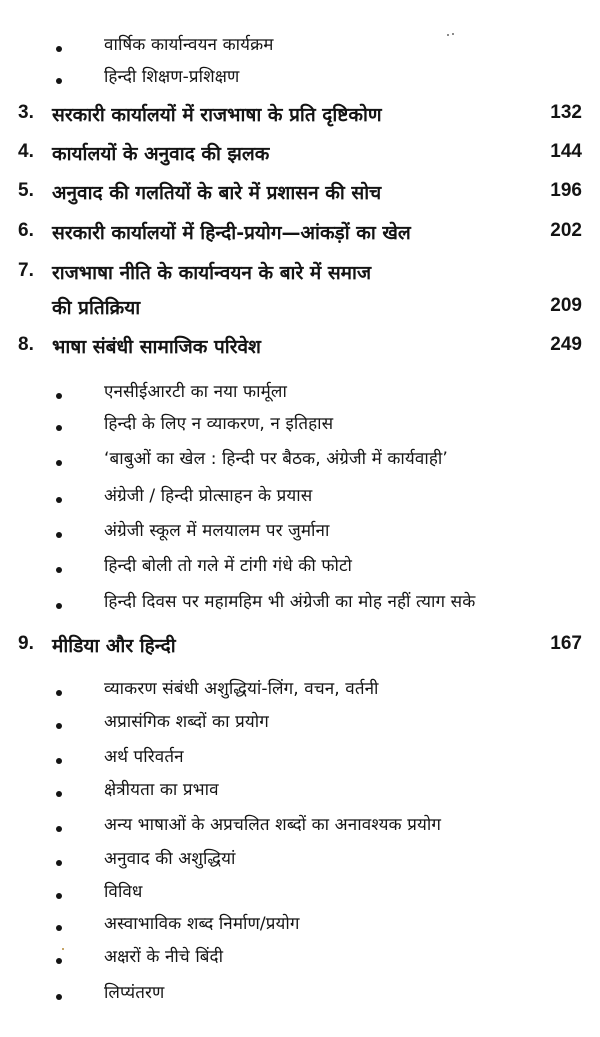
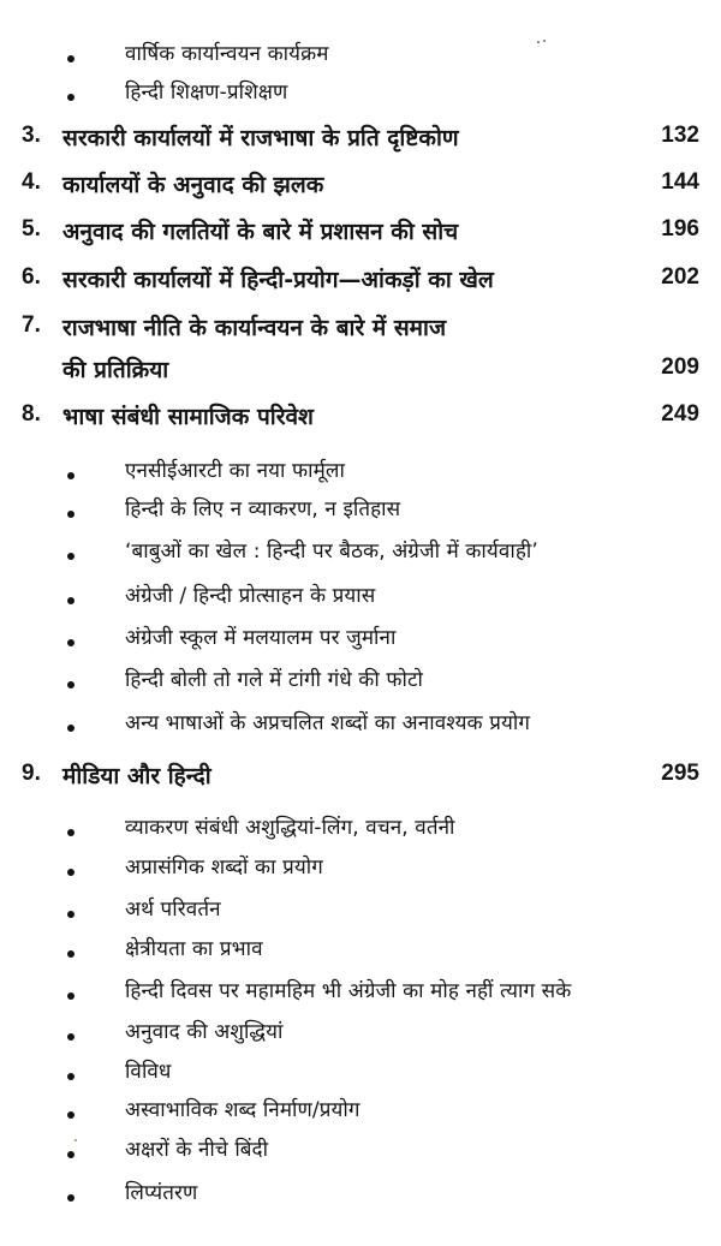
  वार्षिक कार्यान्वयन कार्यक्रम
  हिन्दी शिक्षण-प्रशिक्षण
  3.
  सरकारी कार्यालयों में राजभाषा के प्रति दृष्टिकोण
  132
  4.
  कार्यालयों के अनुवाद की झलक
  144
  5.
  अनुवाद की गलतियों के बारे में प्रशासन की सोच
  196
  6.
  सरकारी कार्यालयों में हिन्दी-प्रयोग—आंकड़ों का खेल
  202
  7.
  राजभाषा नीति के कार्यान्वयन के बारे में समाज
  की प्रतिक्रिया
  209
  8.
  भाषा संबंधी सामाजिक परिवेश
  249
  एनसीईआरटी का नया फार्मूला
  हिन्दी के लिए न व्याकरण, न इतिहास
  ‘बाबुओं का खेल : हिन्दी पर बैठक, अंग्रेजी में कार्यवाही’
  अंग्रेजी / हिन्दी प्रोत्साहन के प्रयास
  अंग्रेजी स्कूल में मलयालम पर जुर्माना
  हिन्दी बोली तो गले में टांगी गंधे की फोटो
- हिन्दी दिवस पर महामहिम भी अंग्रेजी का मोह नहीं त्याग सके
+ अन्य भाषाओं के अप्रचलित शब्दों का अनावश्यक प्रयोग
  9.
  मीडिया और हिन्दी
- 167
+ 295
  व्याकरण संबंधी अशुद्धियां-लिंग, वचन, वर्तनी
  अप्रासंगिक शब्दों का प्रयोग
  अर्थ परिवर्तन
  क्षेत्रीयता का प्रभाव
- अन्य भाषाओं के अप्रचलित शब्दों का अनावश्यक प्रयोग
+ हिन्दी दिवस पर महामहिम भी अंग्रेजी का मोह नहीं त्याग सके
  अनुवाद की अशुद्धियां
  विविध
  अस्वाभाविक शब्द निर्माण/प्रयोग
  अक्षरों के नीचे बिंदी
  लिप्यंतरण
